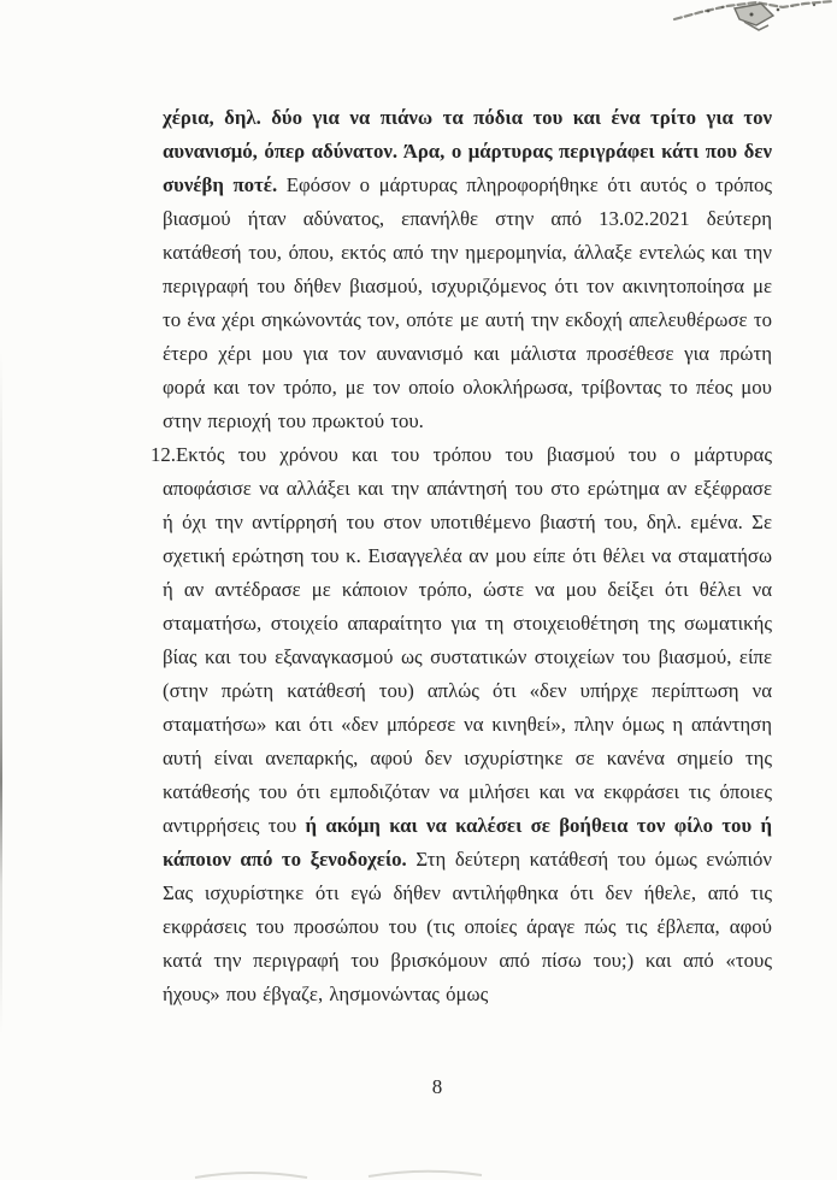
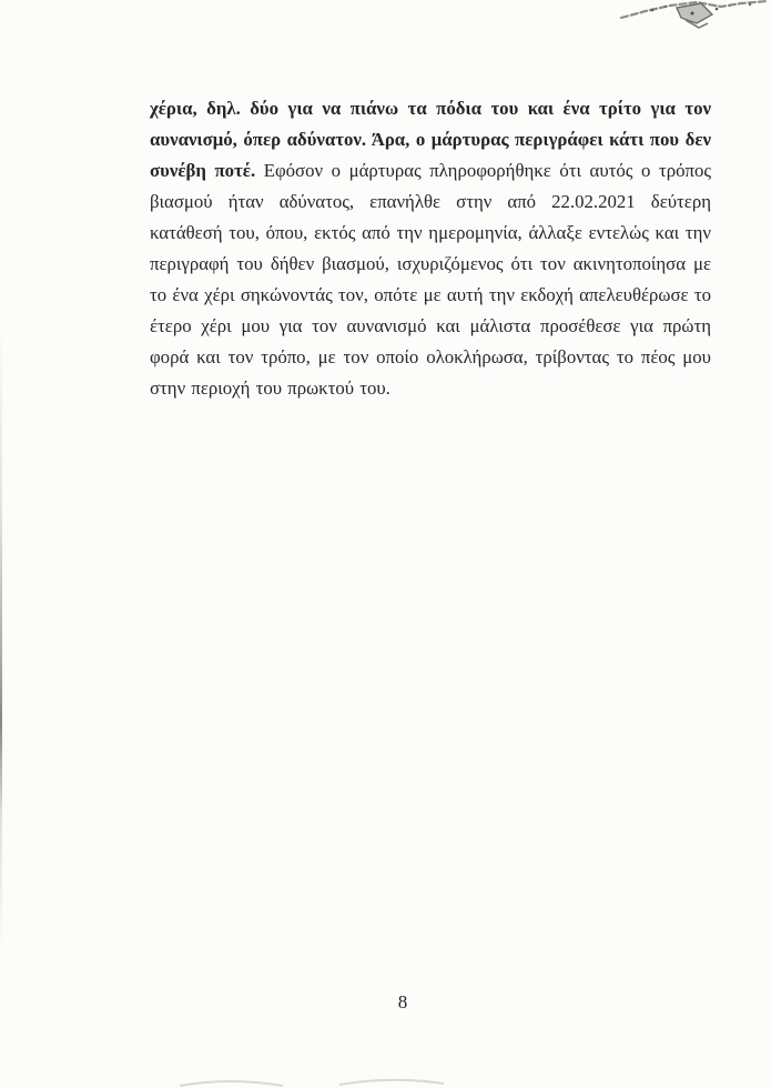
- χέρια, δηλ. δύο για να πιάνω τα πόδια του και ένα τρίτο για τον αυνανισμό, όπερ αδύνατον. Άρα, ο μάρτυρας περιγράφει κάτι που δεν συνέβη ποτέ. Εφόσον ο μάρτυρας πληροφορήθηκε ότι αυτός ο τρόπος βιασμού ήταν αδύνατος, επανήλθε στην από 13.02.2021 δεύτερη κατάθεσή του, όπου, εκτός από την ημερομηνία, άλλαξε εντελώς και την περιγραφή του δήθεν βιασμού, ισχυριζόμενος ότι τον ακινητοποίησα με το ένα χέρι σηκώνοντάς τον, οπότε με αυτή την εκδοχή απελευθέρωσε το έτερο χέρι μου για τον αυνανισμό και μάλιστα προσέθεσε για πρώτη φορά και τον τρόπο, με τον οποίο ολοκλήρωσα, τρίβοντας το πέος μου στην περιοχή του πρωκτού του.
+ χέρια, δηλ. δύο για να πιάνω τα πόδια του και ένα τρίτο για τον αυνανισμό, όπερ αδύνατον. Άρα, ο μάρτυρας περιγράφει κάτι που δεν συνέβη ποτέ. Εφόσον ο μάρτυρας πληροφορήθηκε ότι αυτός ο τρόπος βιασμού ήταν αδύνατος, επανήλθε στην από 22.02.2021 δεύτερη κατάθεσή του, όπου, εκτός από την ημερομηνία, άλλαξε εντελώς και την περιγραφή του δήθεν βιασμού, ισχυριζόμενος ότι τον ακινητοποίησα με το ένα χέρι σηκώνοντάς τον, οπότε με αυτή την εκδοχή απελευθέρωσε το έτερο χέρι μου για τον αυνανισμό και μάλιστα προσέθεσε για πρώτη φορά και τον τρόπο, με τον οποίο ολοκλήρωσα, τρίβοντας το πέος μου στην περιοχή του πρωκτού του.
- 12.Εκτός του χρόνου και του τρόπου του βιασμού του ο μάρτυρας αποφάσισε να αλλάξει και την απάντησή του στο ερώτημα αν εξέφρασε ή όχι την αντίρρησή του στον υποτιθέμενο βιαστή του, δηλ. εμένα. Σε σχετική ερώτηση του κ. Εισαγγελέα αν μου είπε ότι θέλει να σταματήσω ή αν αντέδρασε με κάποιον τρόπο, ώστε να μου δείξει ότι θέλει να σταματήσω, στοιχείο απαραίτητο για τη στοιχειοθέτηση της σωματικής βίας και του εξαναγκασμού ως συστατικών στοιχείων του βιασμού, είπε (στην πρώτη κατάθεσή του) απλώς ότι «δεν υπήρχε περίπτωση να σταματήσω» και ότι «δεν μπόρεσε να κινηθεί», πλην όμως η απάντηση αυτή είναι ανεπαρκής, αφού δεν ισχυρίστηκε σε κανένα σημείο της κατάθεσής του ότι εμποδιζόταν να μιλήσει και να εκφράσει τις όποιες αντιρρήσεις του ή ακόμη και να καλέσει σε βοήθεια τον φίλο του ή κάποιον από το ξενοδοχείο. Στη δεύτερη κατάθεσή του όμως ενώπιόν Σας ισχυρίστηκε ότι εγώ δήθεν αντιλήφθηκα ότι δεν ήθελε, από τις εκφράσεις του προσώπου του (τις οποίες άραγε πώς τις έβλεπα, αφού κατά την περιγραφή του βρισκόμουν από πίσω του;) και από «τους ήχους» που έβγαζε, λησμονώντας όμως
  8
